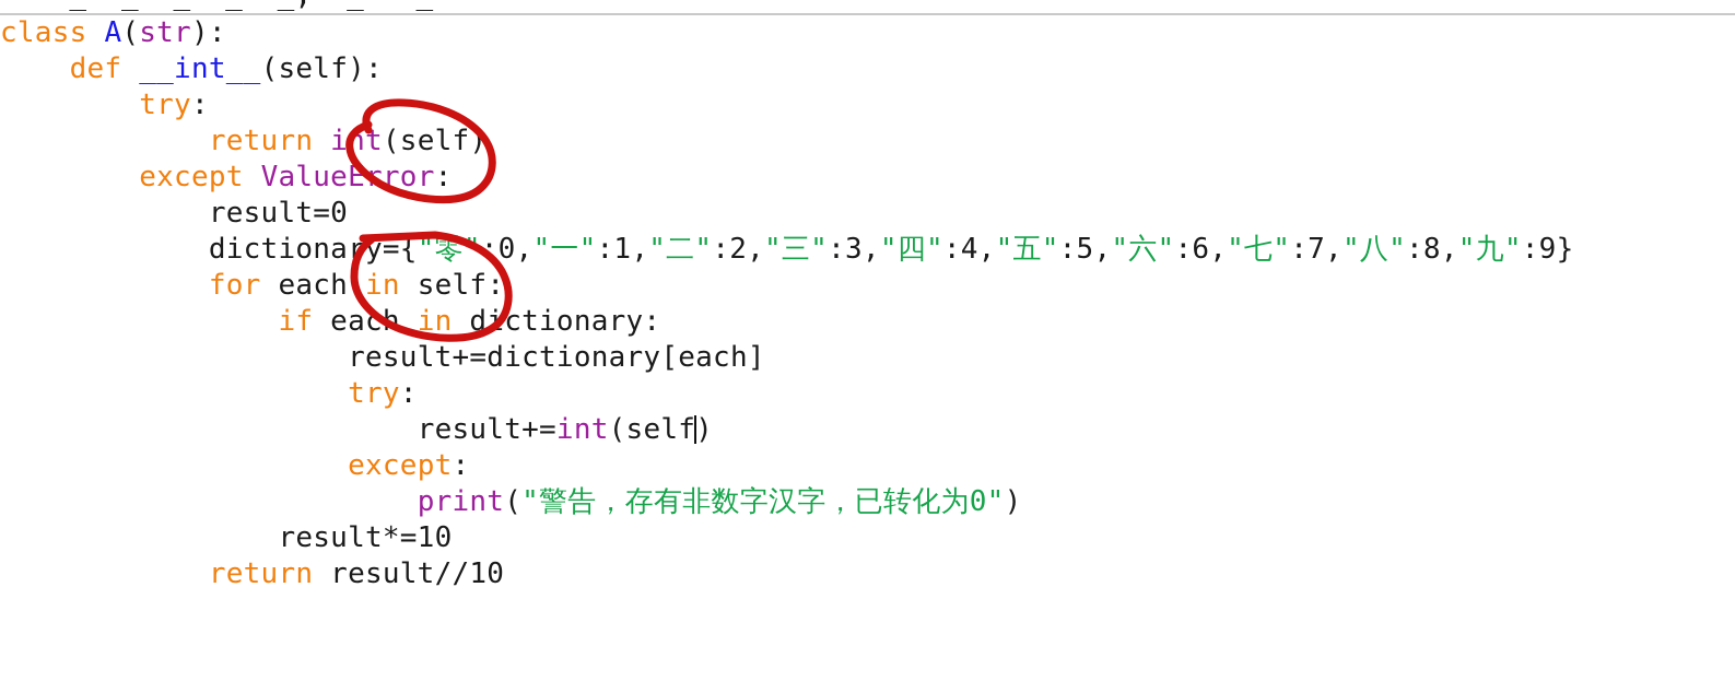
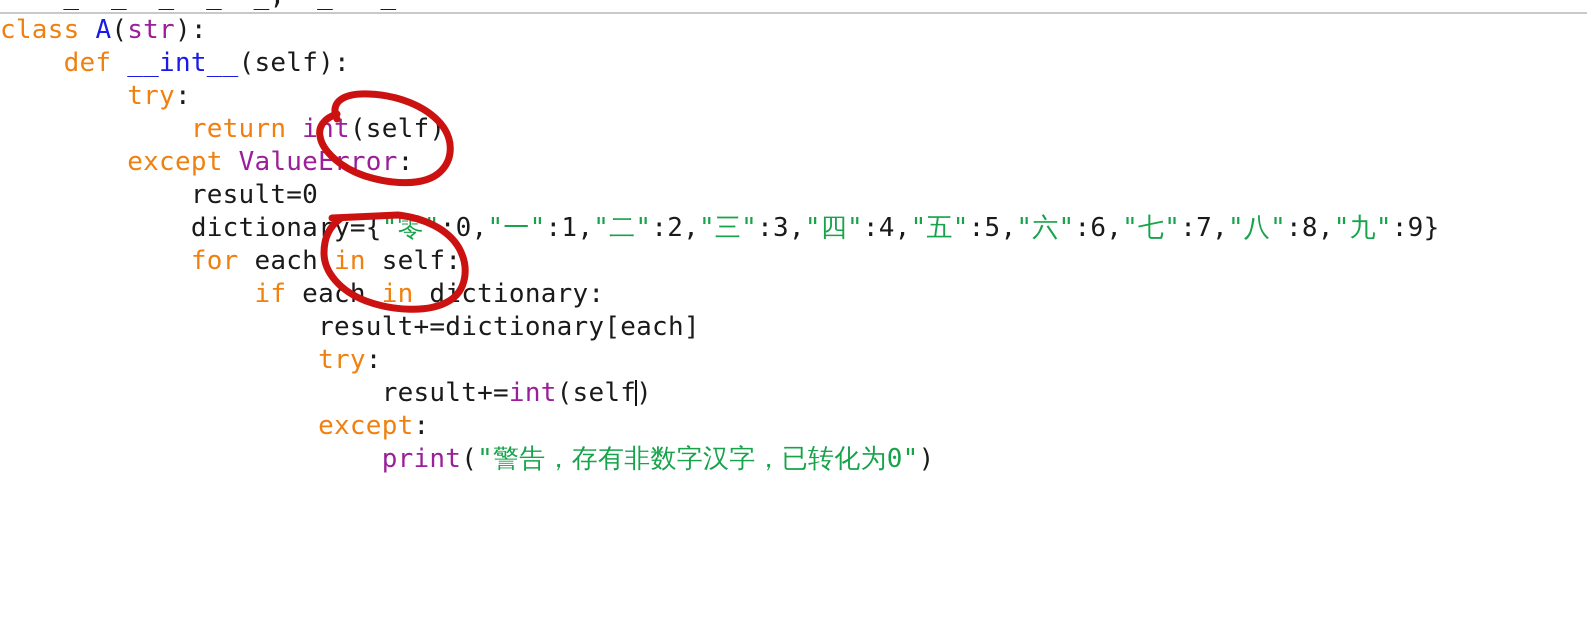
  class A(str):
  def __int__(self):
  try:
  return int(self)
  except ValueEror:
  result=0
  dictionary={"零 :0,"一":1,"二":2,"三":3,"四":4,"五":5,"六":6,"七":7,"八":8,"九":9}
  for each in self:
  if eac in dctionary:
  result+=dictionary[each]
  try:
  result+=int(self)
  except:
  print("警告，存有非数字汉字，已转化为0")
- result*=10
- return result//10
